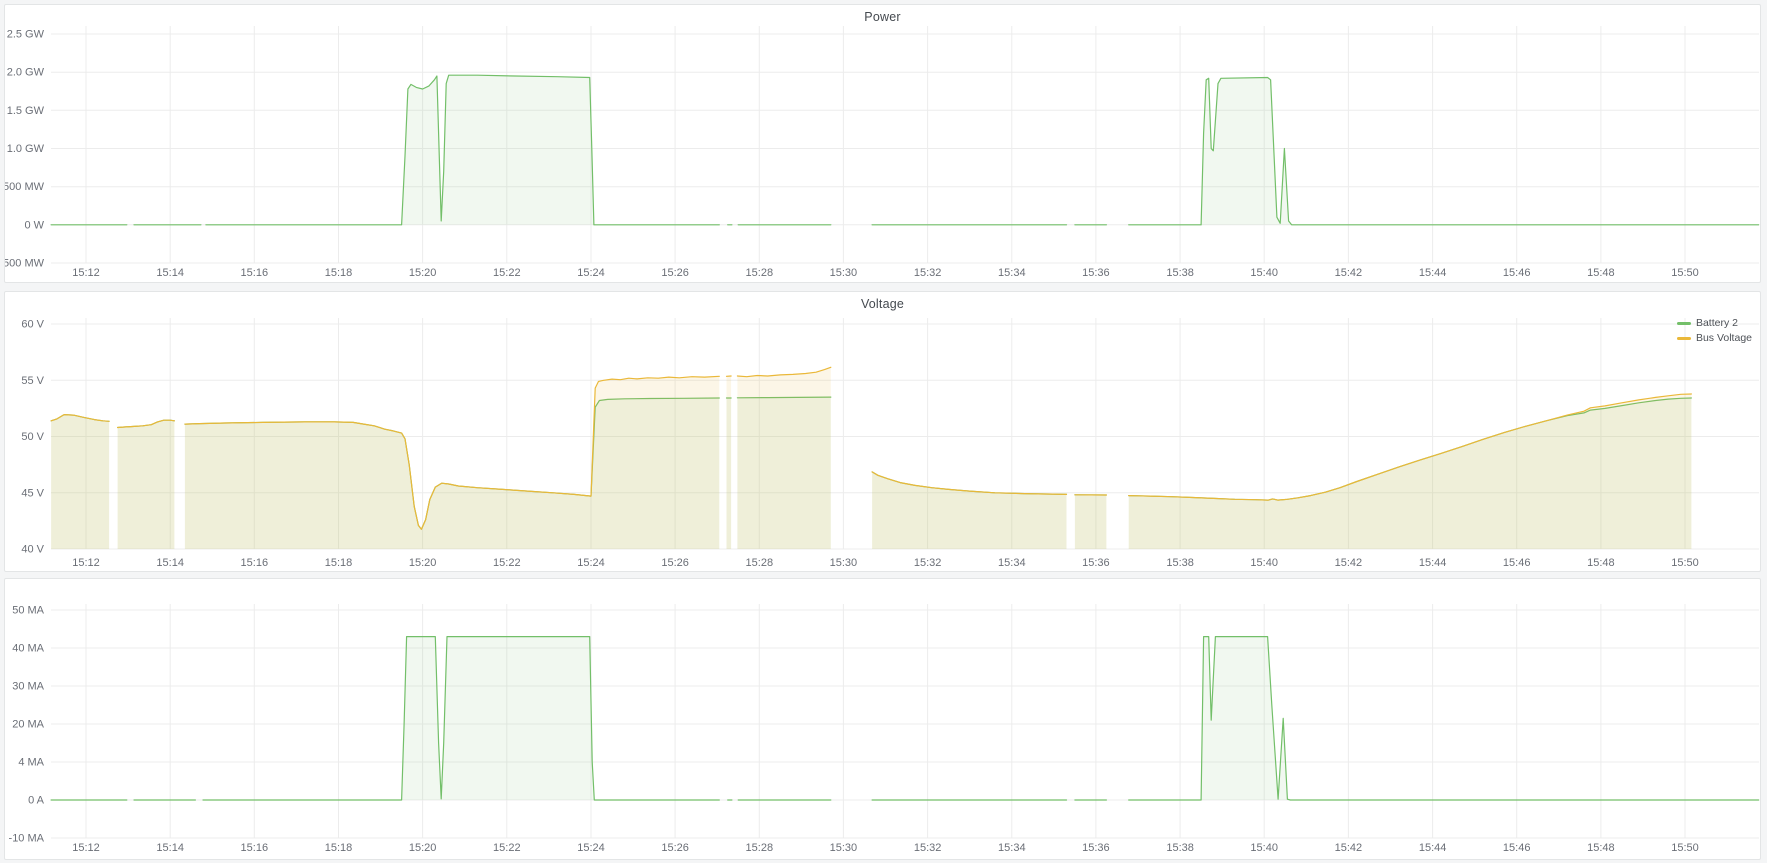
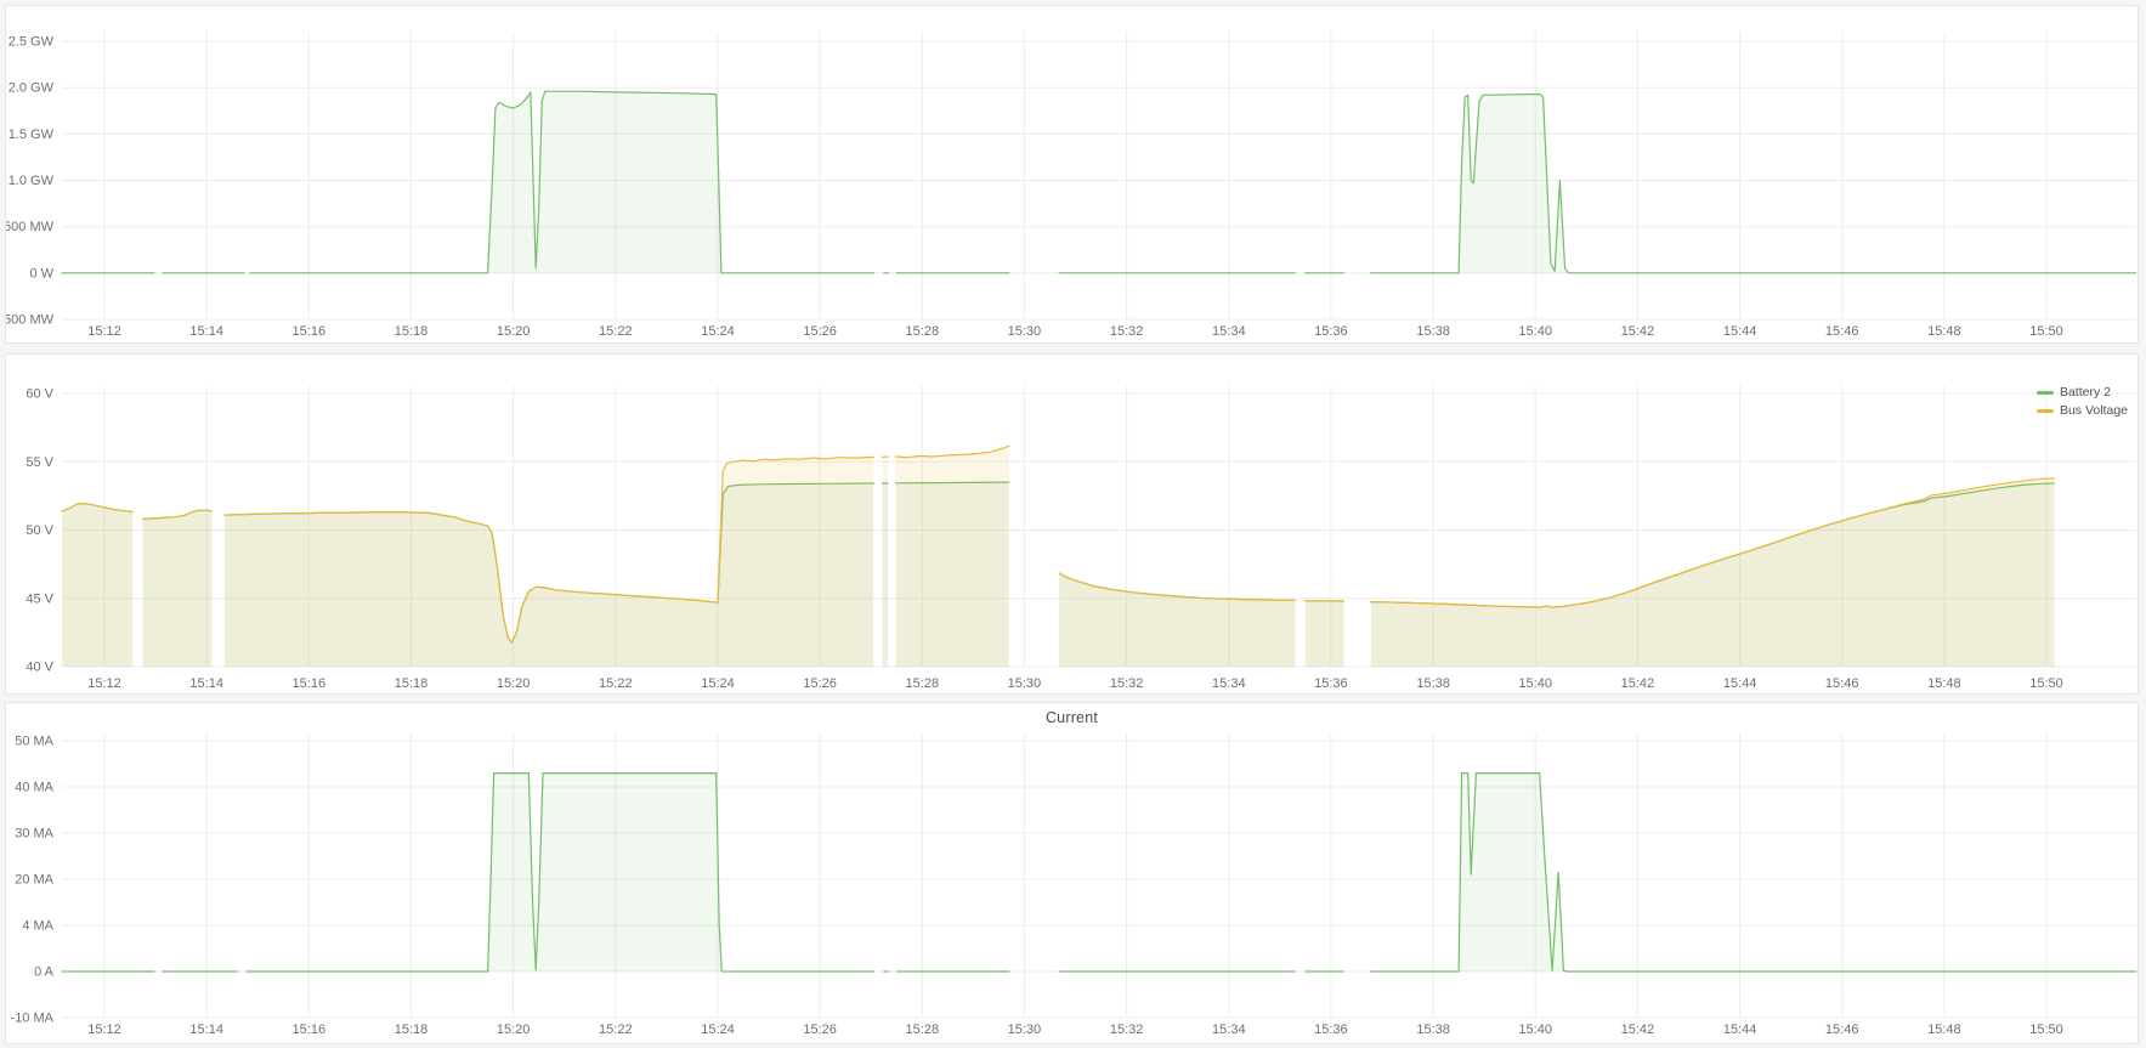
- Power
  15:12
  15:14
  15:16
  15:18
  15:20
  15:22
  15:24
  15:26
  15:28
  15:30
  15:32
  15:34
  15:36
  15:38
  15:40
  15:42
  15:44
  15:46
  15:48
  15:50
  2.5 GW
  2.0 GW
  1.5 GW
  1.0 GW
  500 MW
  0 W
  500 MW
- Voltage
  15:12
  15:14
  15:16
  15:18
  15:20
  15:22
  15:24
  15:26
  15:28
  15:30
  15:32
  15:34
  15:36
  15:38
  15:40
  15:42
  15:44
  15:46
  15:48
  15:50
  60 V
  55 V
  50 V
  45 V
  40 V
  Battery 2
  Bus Voltage
+ Current
  15:12
  15:14
  15:16
  15:18
  15:20
  15:22
  15:24
  15:26
  15:28
  15:30
  15:32
  15:34
  15:36
  15:38
  15:40
  15:42
  15:44
  15:46
  15:48
  15:50
  50 MA
  40 MA
  30 MA
  20 MA
  4 MA
  0 A
  -10 MA
